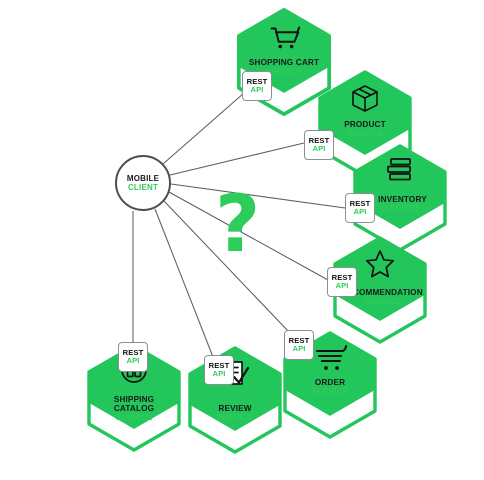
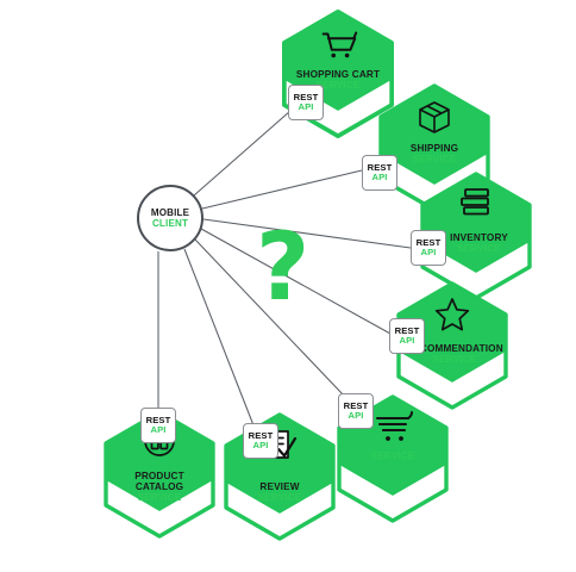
  ?
  SHOPPING CART
  ERVICE
- PRODUCT
+ SHIPPING
  INVENTORY
  OMMENDATION
- ORDER
  REVIEW
  SERVICE
- SHIPPING
+ PRODUCT
  CATALOG
  SERVICE
  REST
  API
  REST
  API
  REST
  API
  REST
  API
  REST
  API
  REST
  API
  REST
  API
  MOBILE
  CLIENT
